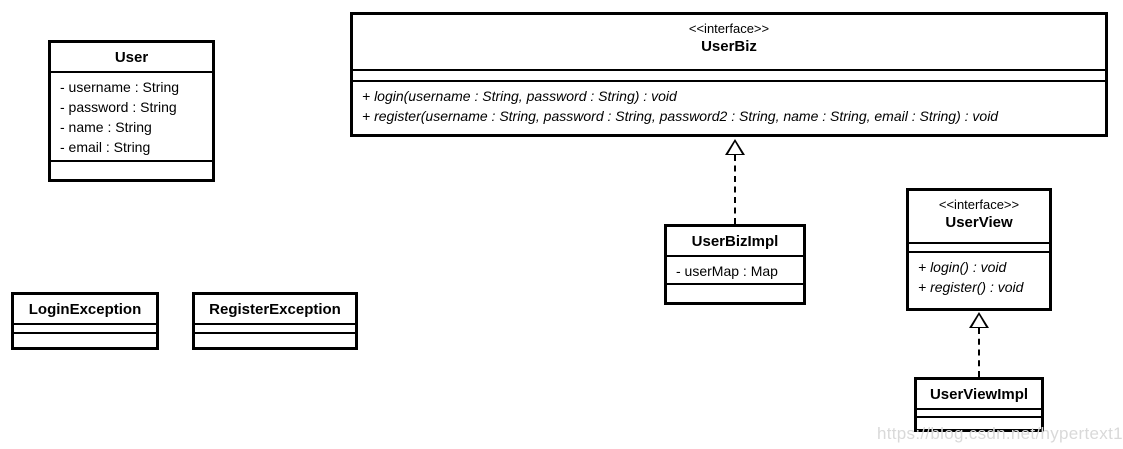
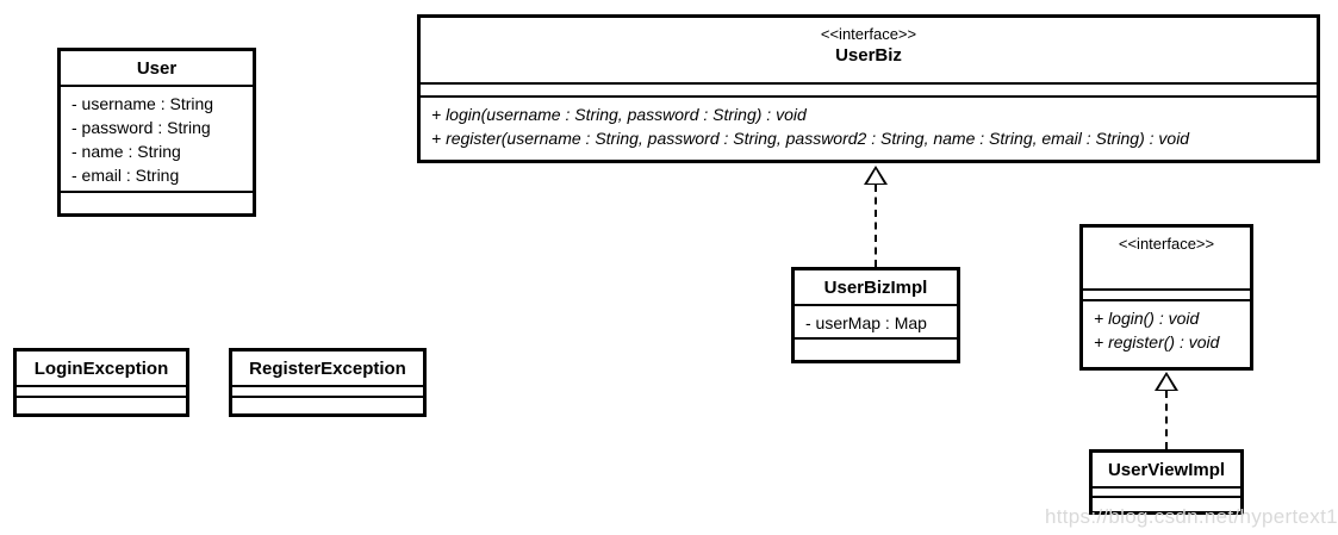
  User
  - username : String
  - password : String
  - name : String
  - email : String
  <<interface>>
  UserBiz
  + login(username : String, password : String) : void
  + register(username : String, password : String, password2 : String, name : String, email : String) : void
  UserBizImpl
  - userMap : Map
  <<interface>>
- UserView
  + login() : void
  + register() : void
  UserViewImpl
  LoginException
  RegisterException
  https://blog.csdn.net/hypertext1
